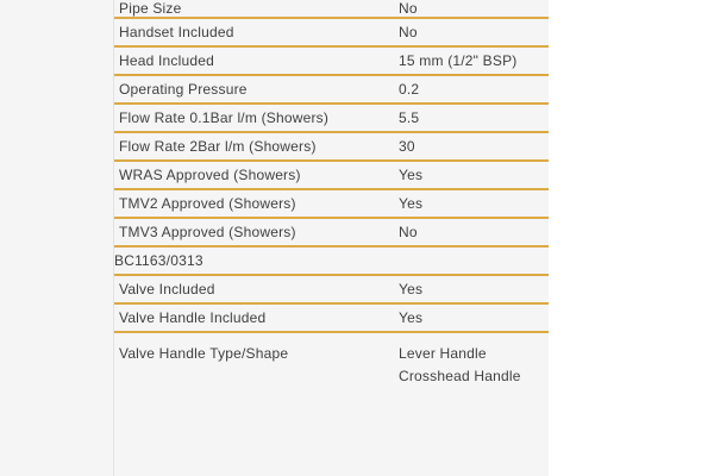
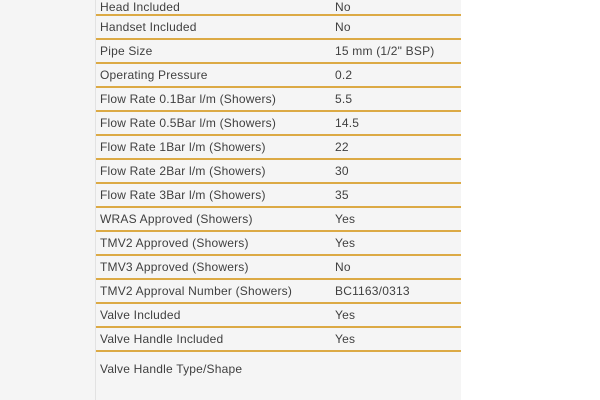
- Pipe Size
+ Head Included
  No
  Handset Included
  No
- Head Included
+ Pipe Size
  15 mm (1/2" BSP)
  Operating Pressure
  0.2
  Flow Rate 0.1Bar l/m (Showers)
  5.5
+ Flow Rate 0.5Bar l/m (Showers)
+ 14.5
+ Flow Rate 1Bar l/m (Showers)
+ 22
  Flow Rate 2Bar l/m (Showers)
  30
+ Flow Rate 3Bar l/m (Showers)
+ 35
  WRAS Approved (Showers)
  Yes
  TMV2 Approved (Showers)
  Yes
  TMV3 Approved (Showers)
  No
+ TMV2 Approval Number (Showers)
  BC1163/0313
  Valve Included
  Yes
  Valve Handle Included
  Yes
  Valve Handle Type/Shape
- Lever Handle
- Crosshead Handle
